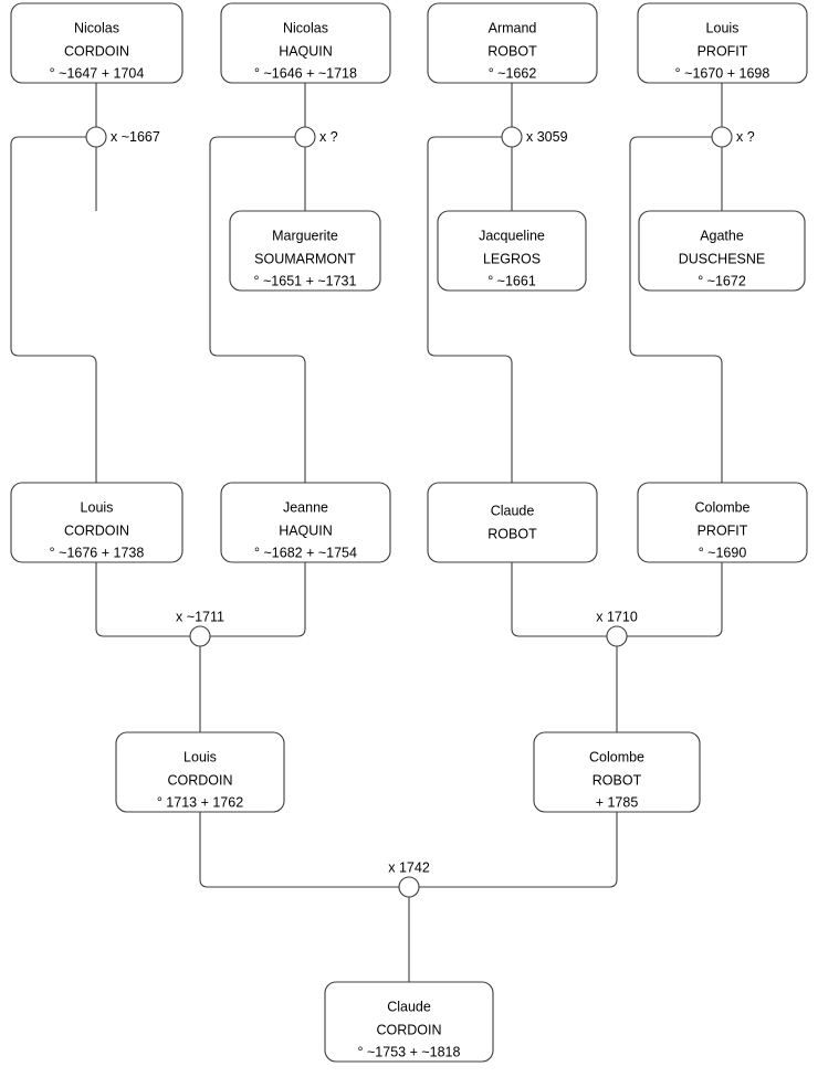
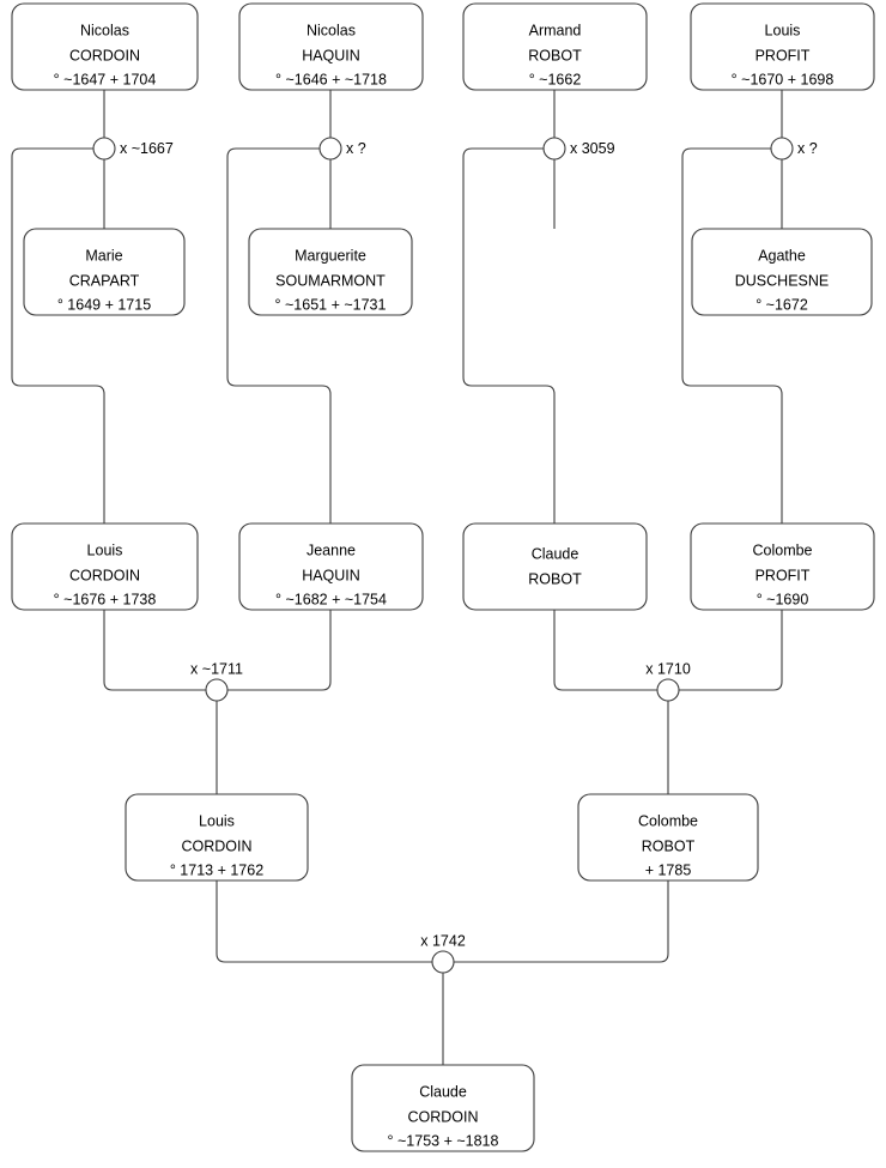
  Nicolas
  CORDOIN
  ° ~1647 + 1704
  Nicolas
  HAQUIN
  ° ~1646 + ~1718
  Armand
  ROBOT
  ° ~1662
  Louis
  PROFIT
  ° ~1670 + 1698
+ Marie
+ CRAPART
+ ° 1649 + 1715
  Marguerite
  SOUMARMONT
  ° ~1651 + ~1731
- Jacqueline
- LEGROS
- ° ~1661
  Agathe
  DUSCHESNE
  ° ~1672
  Louis
  CORDOIN
  ° ~1676 + 1738
  Jeanne
  HAQUIN
  ° ~1682 + ~1754
  Claude
  ROBOT
  Colombe
  PROFIT
  ° ~1690
  Louis
  CORDOIN
  ° 1713 + 1762
  Colombe
  ROBOT
  + 1785
  Claude
  CORDOIN
  ° ~1753 + ~1818
  x ~1667
  x ?
  x 3059
  x ?
  x ~1711
  x 1710
  x 1742
